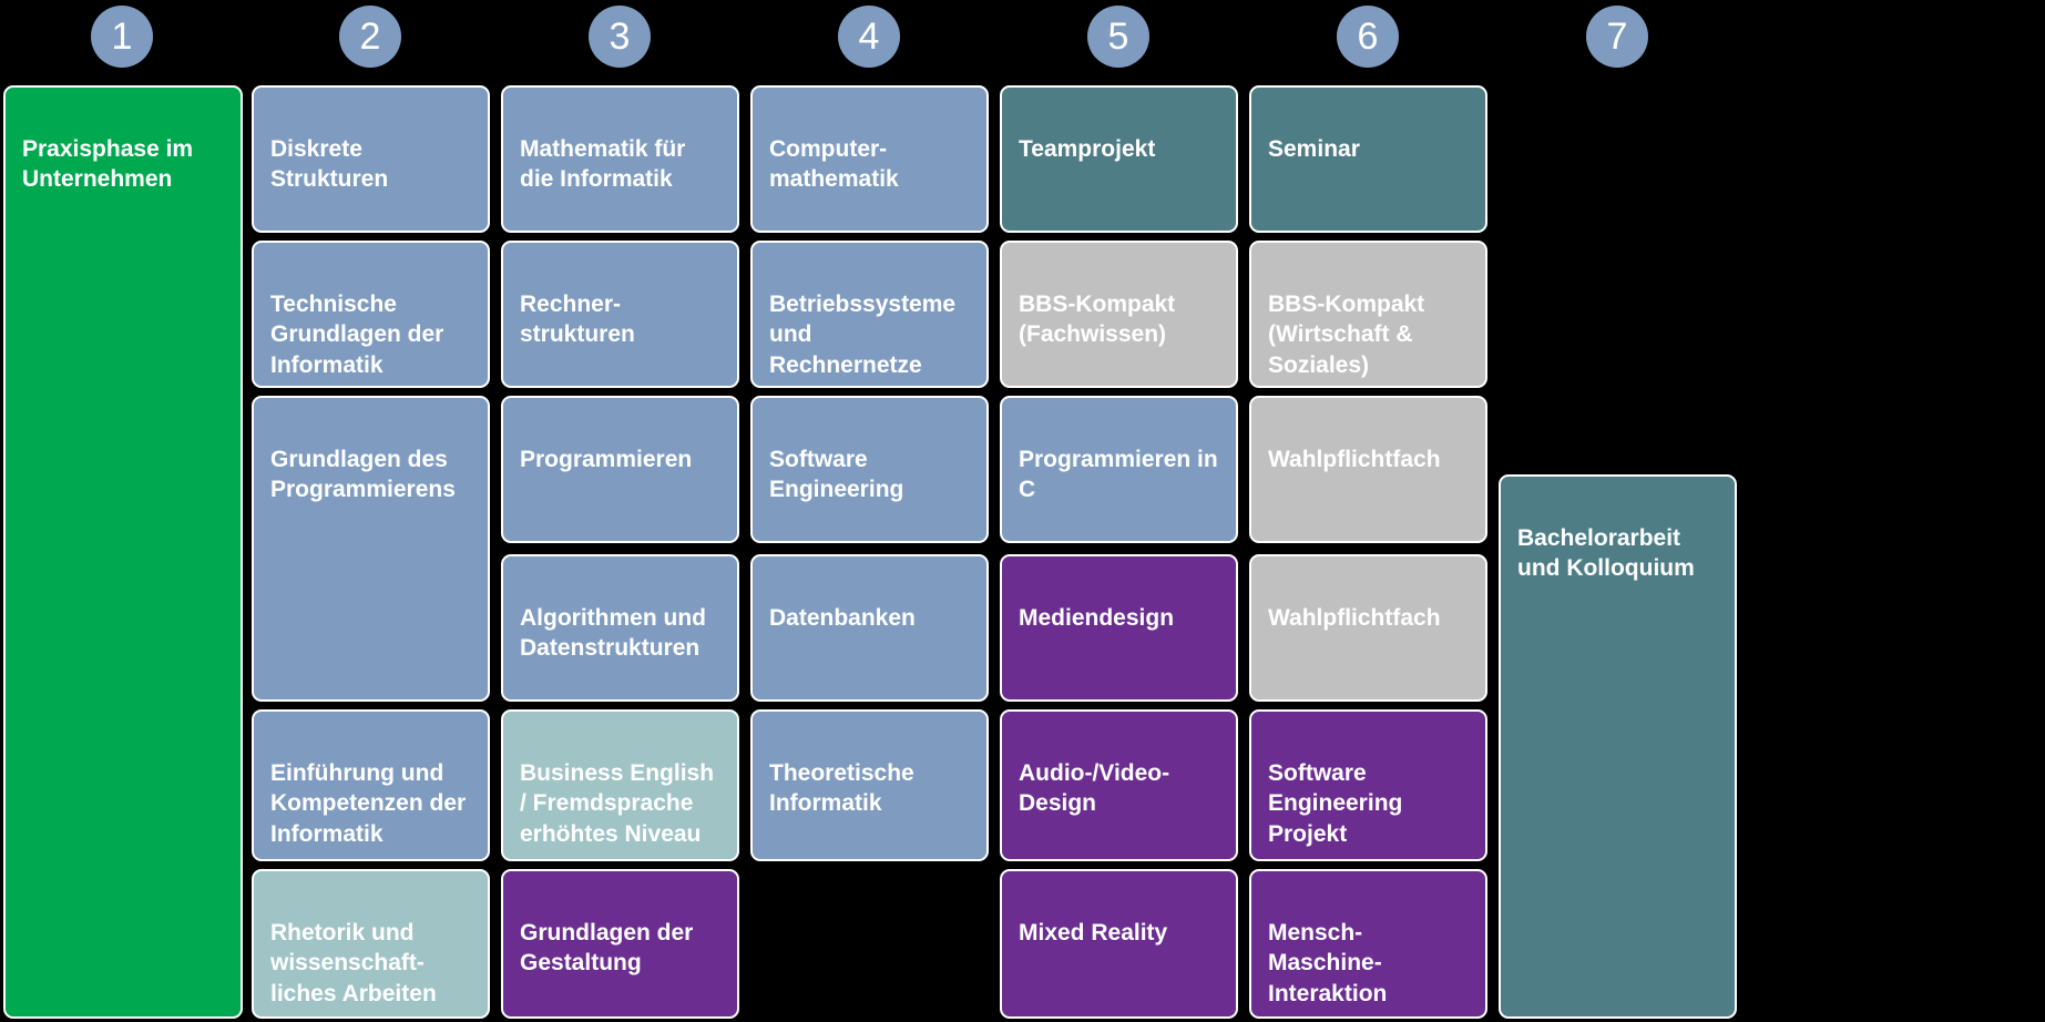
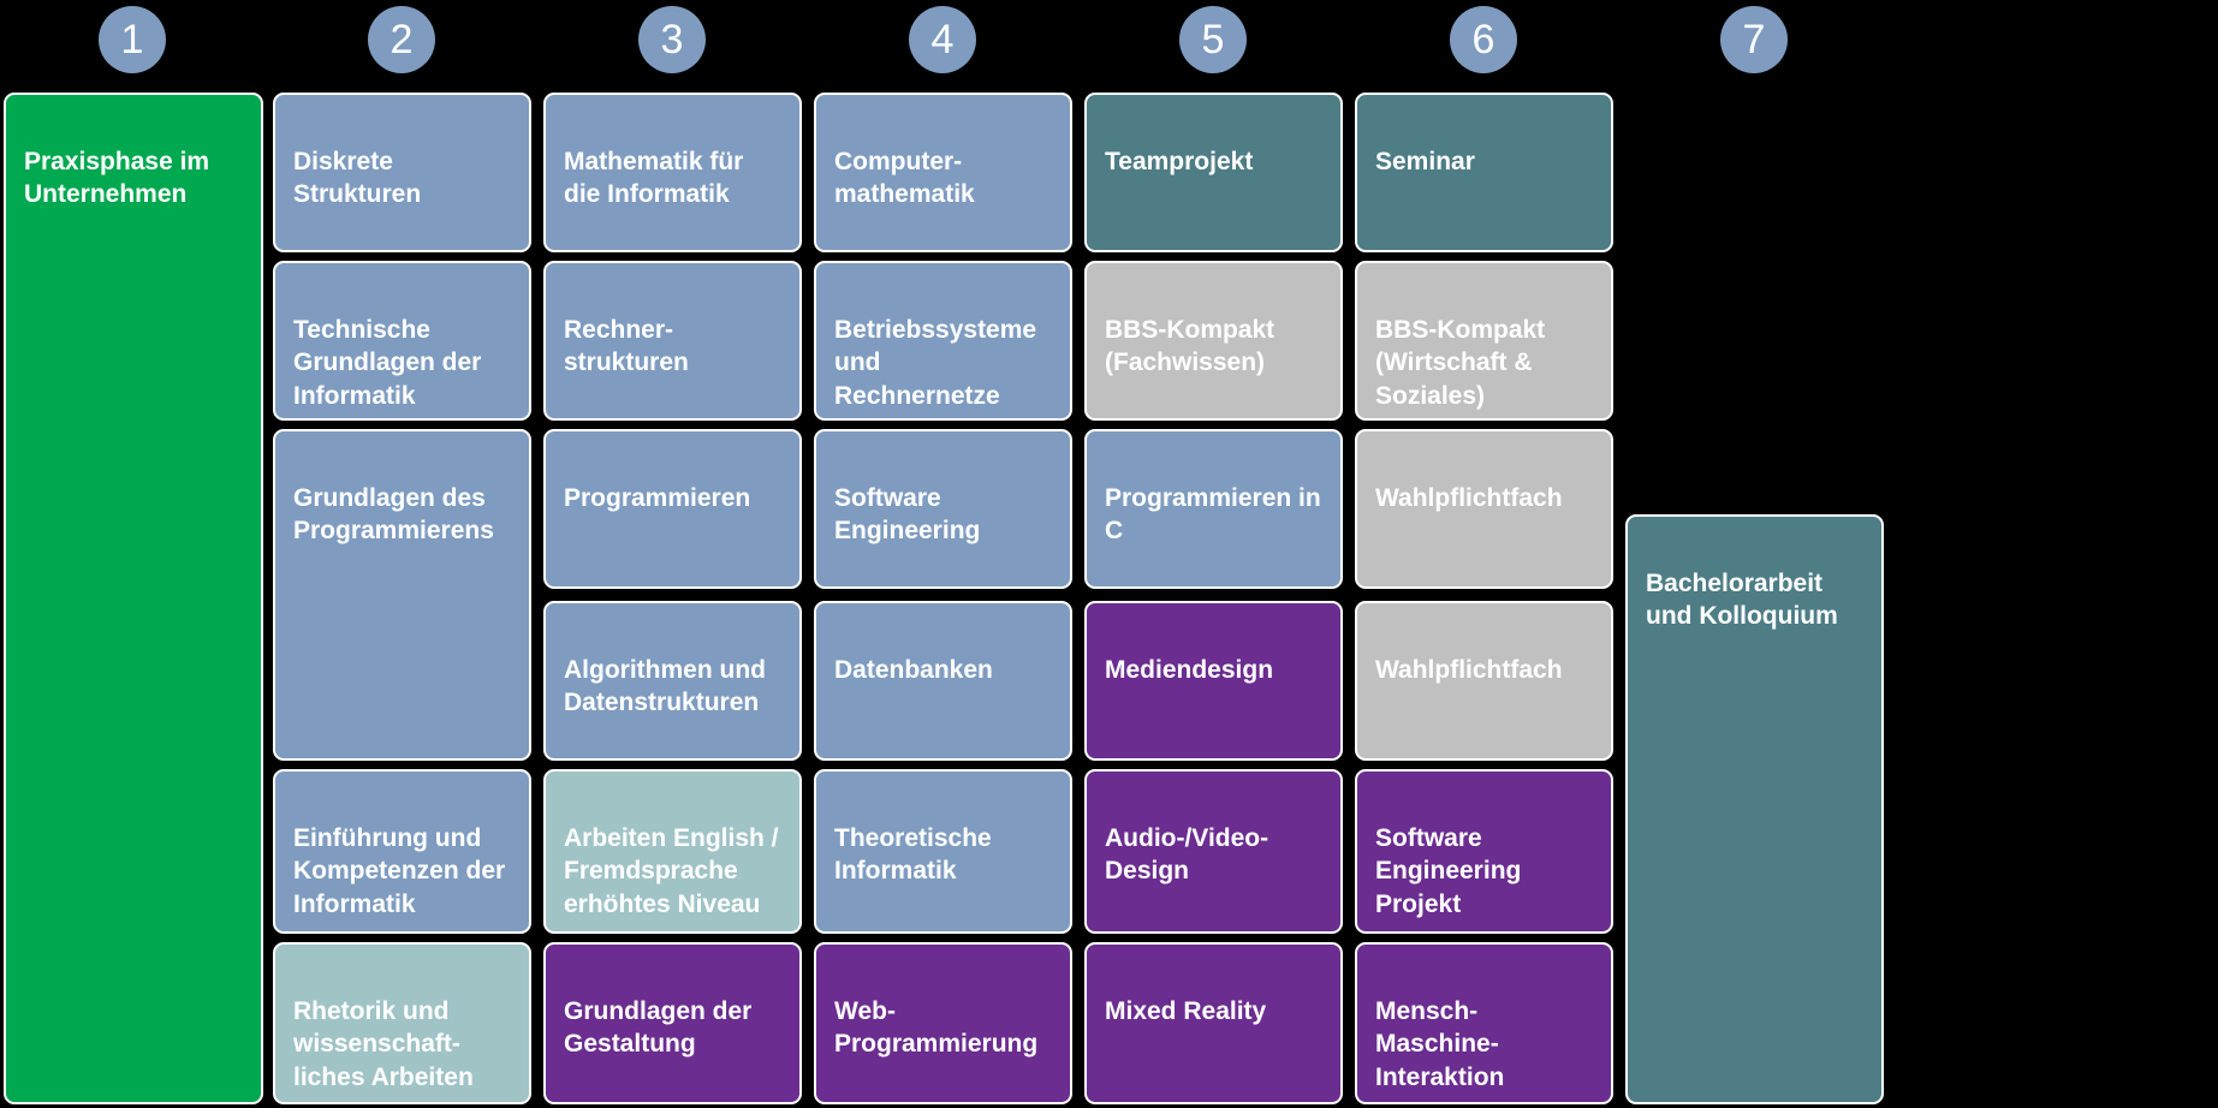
  1
  2
  3
  4
  5
  6
  7
  Praxisphase im Unternehmen
  Diskrete Strukturen
  Technische Grundlagen der Informatik
  Grundlagen des Programmierens
  Einführung und Kompetenzen der Informatik
  Rhetorik und wissenschaft-
  liches Arbeiten
  Mathematik für die Informatik
  Rechner-
  strukturen
  Programmieren
  Algorithmen und Datenstrukturen
- Business English / Fremdsprache erhöhtes Niveau
+ Arbeiten English / Fremdsprache erhöhtes Niveau
  Grundlagen der Gestaltung
  Computer-
  mathematik
  Betriebssysteme und Rechnernetze
  Software Engineering
  Datenbanken
  Theoretische Informatik
+ Web-
+ Programmierung
  Teamprojekt
  BBS-Kompakt (Fachwissen)
  Programmieren in C
  Mediendesign
  Audio-/Video-
  Design
  Mixed Reality
  Seminar
  BBS-Kompakt (Wirtschaft & Soziales)
  Wahlpflichtfach
  Wahlpflichtfach
  Software Engineering Projekt
  Mensch-
  Maschine-
  Interaktion
  Bachelorarbeit und Kolloquium
